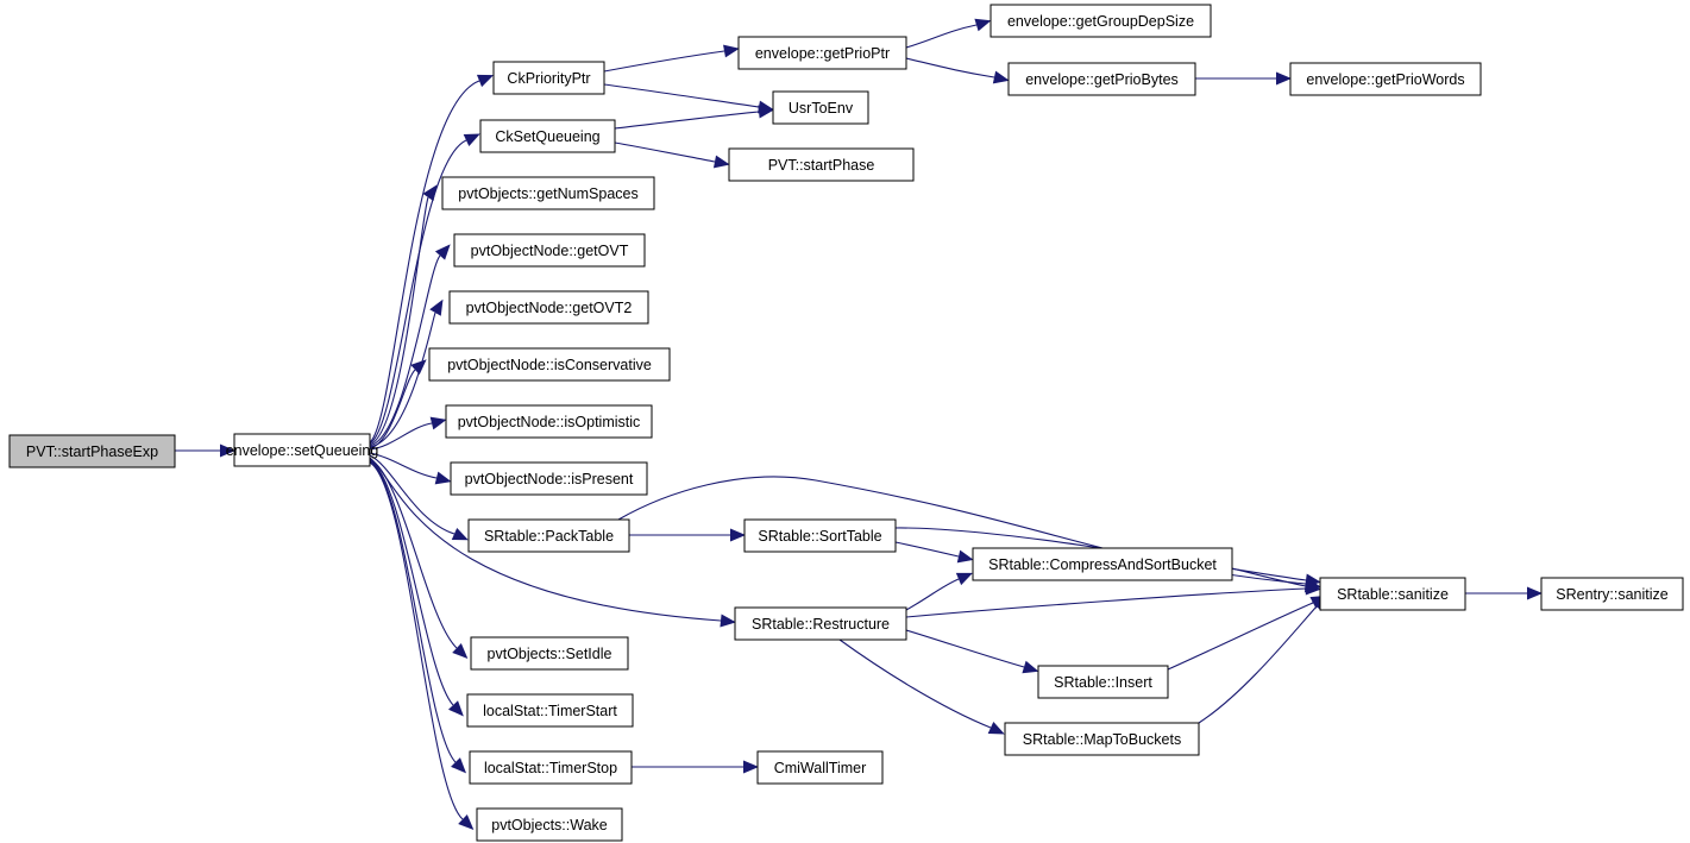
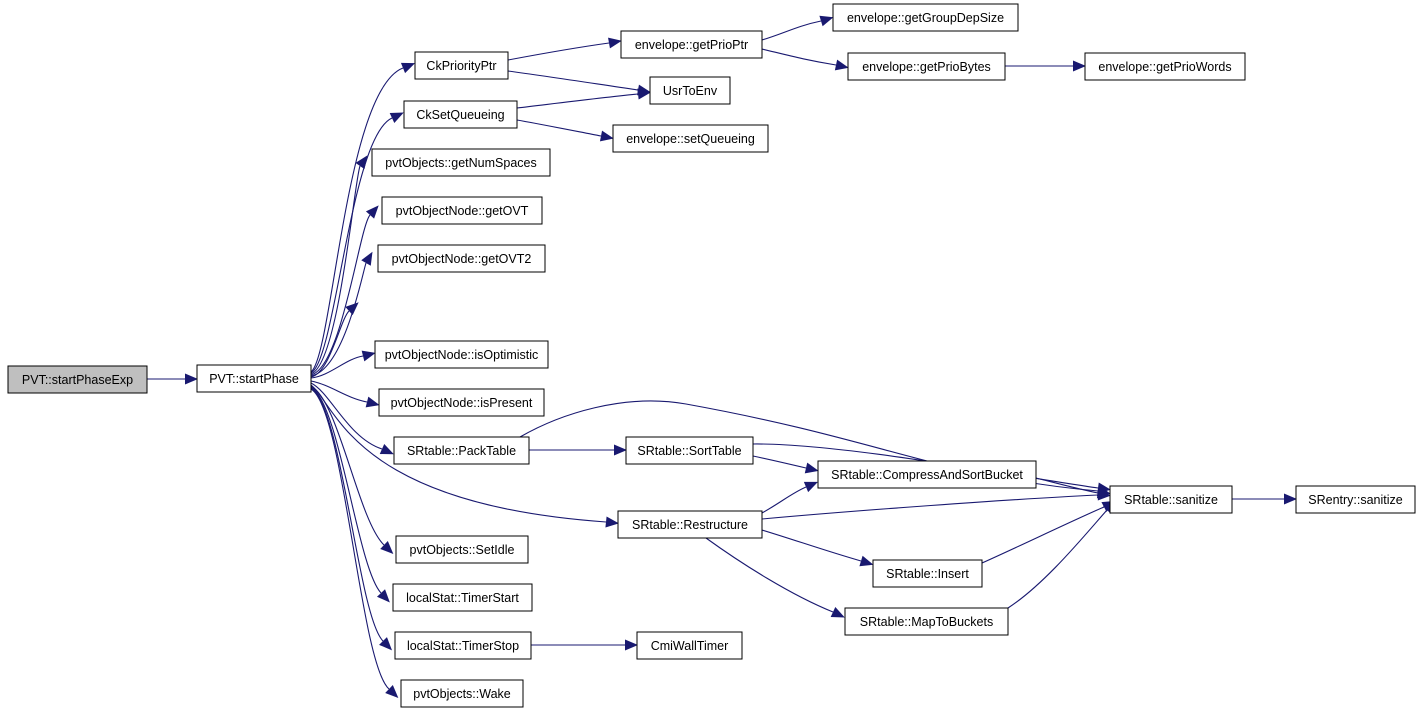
  PVT::startPhaseExp
- envelope::setQueueing
+ PVT::startPhase
  CkPriorityPtr
  CkSetQueueing
  pvtObjects::getNumSpaces
  pvtObjectNode::getOVT
  pvtObjectNode::getOVT2
- pvtObjectNode::isConservative
  pvtObjectNode::isOptimistic
  pvtObjectNode::isPresent
  SRtable::PackTable
  pvtObjects::SetIdle
  localStat::TimerStart
  localStat::TimerStop
  pvtObjects::Wake
  envelope::getPrioPtr
  UsrToEnv
- PVT::startPhase
+ envelope::setQueueing
  envelope::getGroupDepSize
  envelope::getPrioBytes
  envelope::getPrioWords
  SRtable::SortTable
  SRtable::Restructure
  SRtable::CompressAndSortBucket
  SRtable::Insert
  SRtable::MapToBuckets
  CmiWallTimer
  SRtable::sanitize
  SRentry::sanitize
